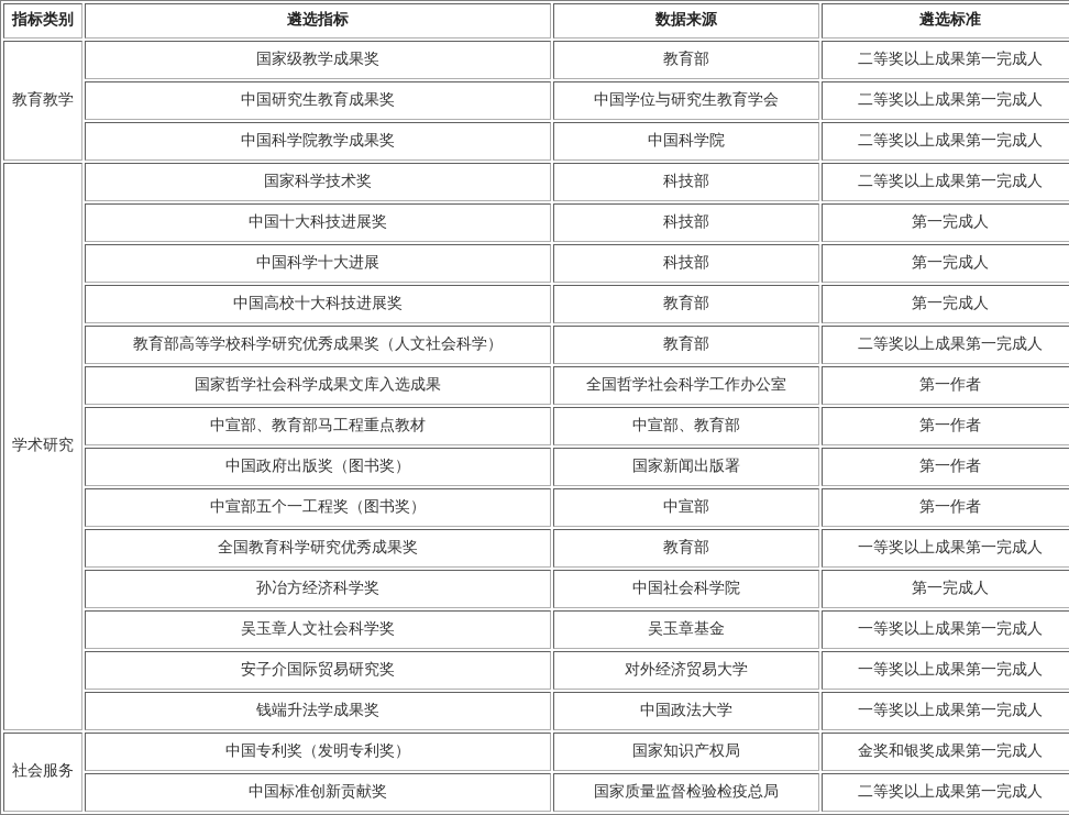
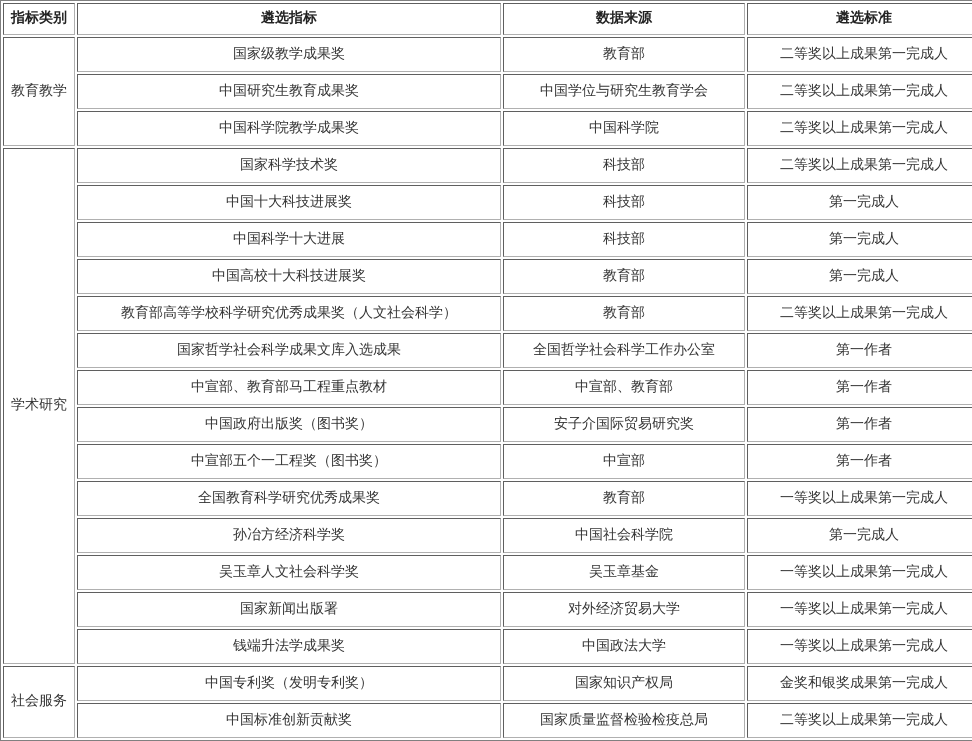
  指标类别	遴选指标	数据来源	遴选标准
  教育教学	国家级教学成果奖	教育部	二等奖以上成果第一完成人
  中国研究生教育成果奖	中国学位与研究生教育学会	二等奖以上成果第一完成人
  中国科学院教学成果奖	中国科学院	二等奖以上成果第一完成人
  学术研究	国家科学技术奖	科技部	二等奖以上成果第一完成人
  中国十大科技进展奖	科技部	第一完成人
  中国科学十大进展	科技部	第一完成人
  中国高校十大科技进展奖	教育部	第一完成人
  教育部高等学校科学研究优秀成果奖（人文社会科学）	教育部	二等奖以上成果第一完成人
  国家哲学社会科学成果文库入选成果	全国哲学社会科学工作办公室	第一作者
  中宣部、教育部马工程重点教材	中宣部、教育部	第一作者
- 中国政府出版奖（图书奖）	国家新闻出版署	第一作者
+ 中国政府出版奖（图书奖）	安子介国际贸易研究奖	第一作者
  中宣部五个一工程奖（图书奖）	中宣部	第一作者
  全国教育科学研究优秀成果奖	教育部	一等奖以上成果第一完成人
  孙冶方经济科学奖	中国社会科学院	第一完成人
  吴玉章人文社会科学奖	吴玉章基金	一等奖以上成果第一完成人
- 安子介国际贸易研究奖	对外经济贸易大学	一等奖以上成果第一完成人
+ 国家新闻出版署	对外经济贸易大学	一等奖以上成果第一完成人
  钱端升法学成果奖	中国政法大学	一等奖以上成果第一完成人
  社会服务	中国专利奖（发明专利奖）	国家知识产权局	金奖和银奖成果第一完成人
  中国标准创新贡献奖	国家质量监督检验检疫总局	二等奖以上成果第一完成人
